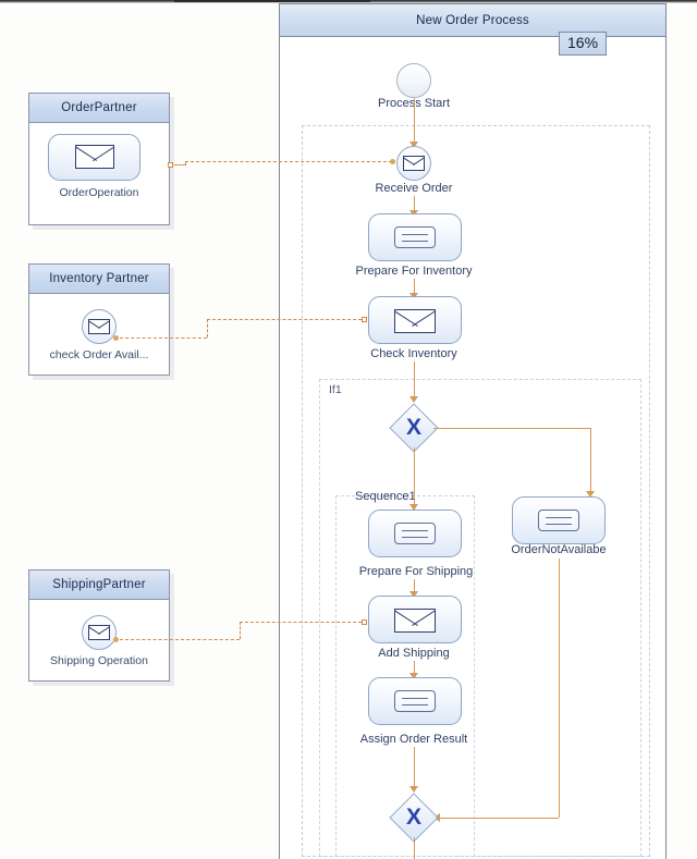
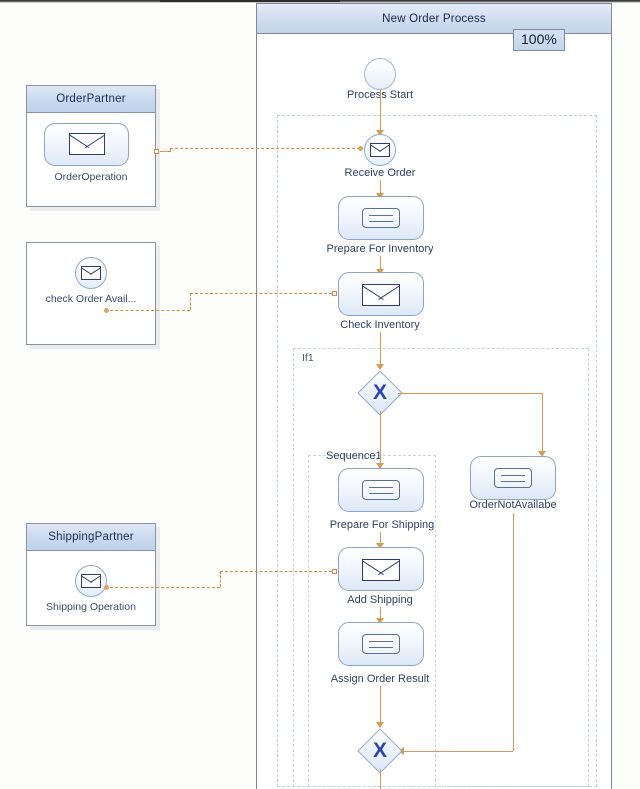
  New Order Process
- 16%
+ 100%
  If1
  Sequence1
  Process Start
  Receive Order
  Prepare For Inventory
  Check Inventory
  X
  OrderNotAvailabe
  Prepare For Shipping
  Add Shipping
  Assign Order Result
  X
  OrderPartner
  OrderOperation
- Inventory Partner
  check Order Avail...
  ShippingPartner
  Shipping Operation
